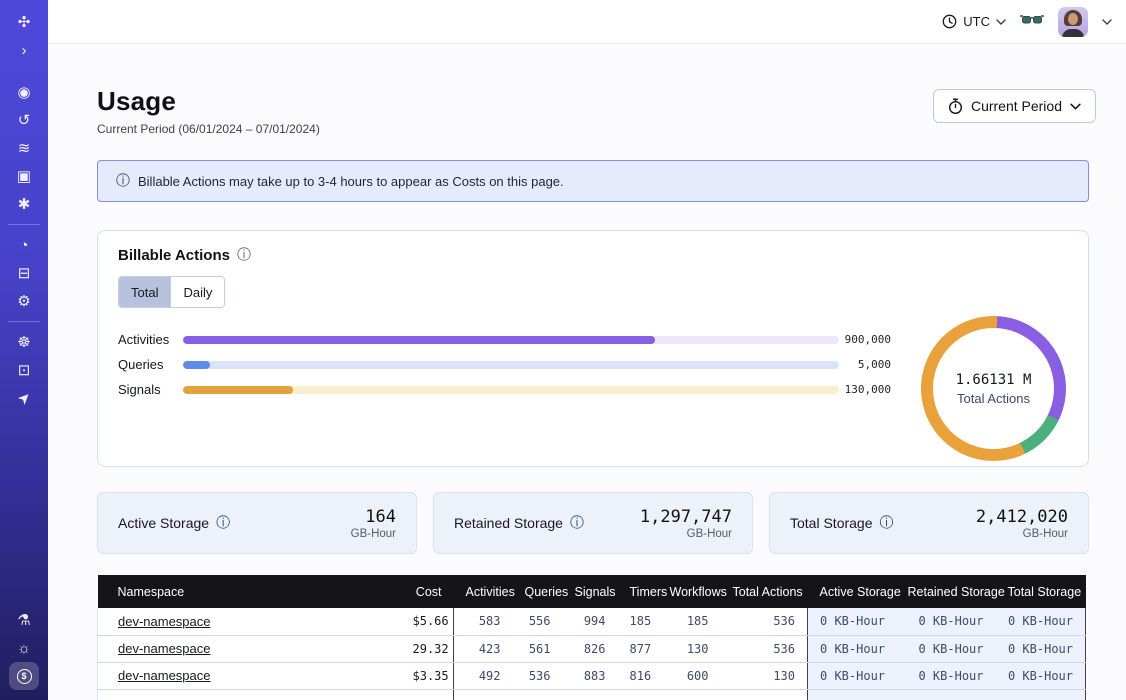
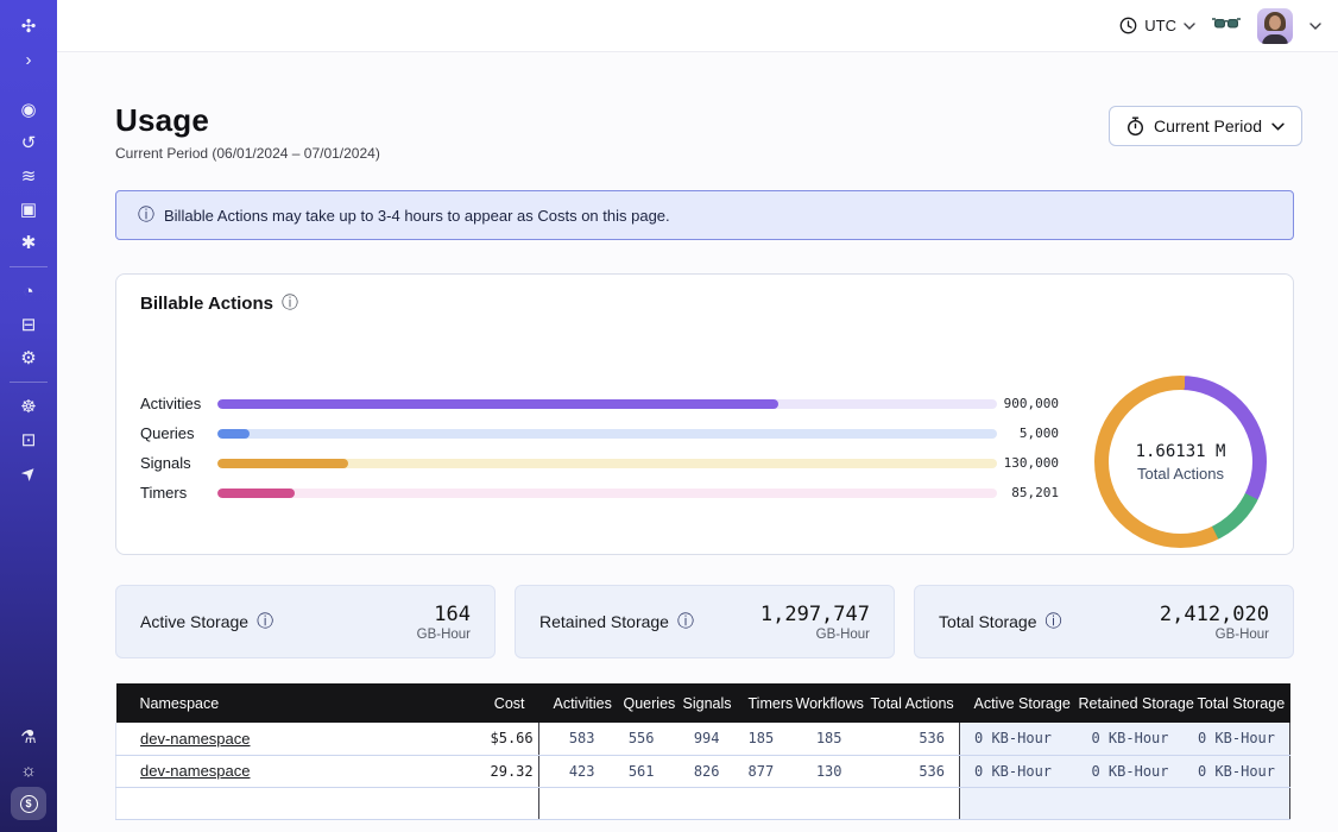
  ✣
  ›
  ◉
  ↺
  ≋
  ▣
  ✱
  ◔
  ⊟
  ⚙
  ☸
  ⊡
  ⚗
  ☼
  $
  UTC
  Usage
  Current Period (06/01/2024 – 07/01/2024)
  Current Period
  ⓘ
  Billable Actions may take up to 3-4 hours to appear as Costs on this page.
  Billable Actions
  ⓘ
- Total
- Daily
  Activities
  900,000
  Queries
  5,000
  Signals
  130,000
+ Timers
+ 85,201
  1.66131 M
  Total Actions
  Active Storage
  ⓘ
  164
  GB-Hour
  Retained Storage
  ⓘ
  1,297,747
  GB-Hour
  Total Storage
  ⓘ
  2,412,020
  GB-Hour
  Namespace	Cost	Activities	Queries	Signals	Timers	Workflows	Total Actions	Active Storage	Retained Storage	Total Storage
  dev-namespace	$5.66	583	556	994	185	185	536	0 KB-Hour	0 KB-Hour	0 KB-Hour
  dev-namespace	29.32	423	561	826	877	130	536	0 KB-Hour	0 KB-Hour	0 KB-Hour
- dev-namespace	$3.35	492	536	883	816	600	130	0 KB-Hour	0 KB-Hour	0 KB-Hour
